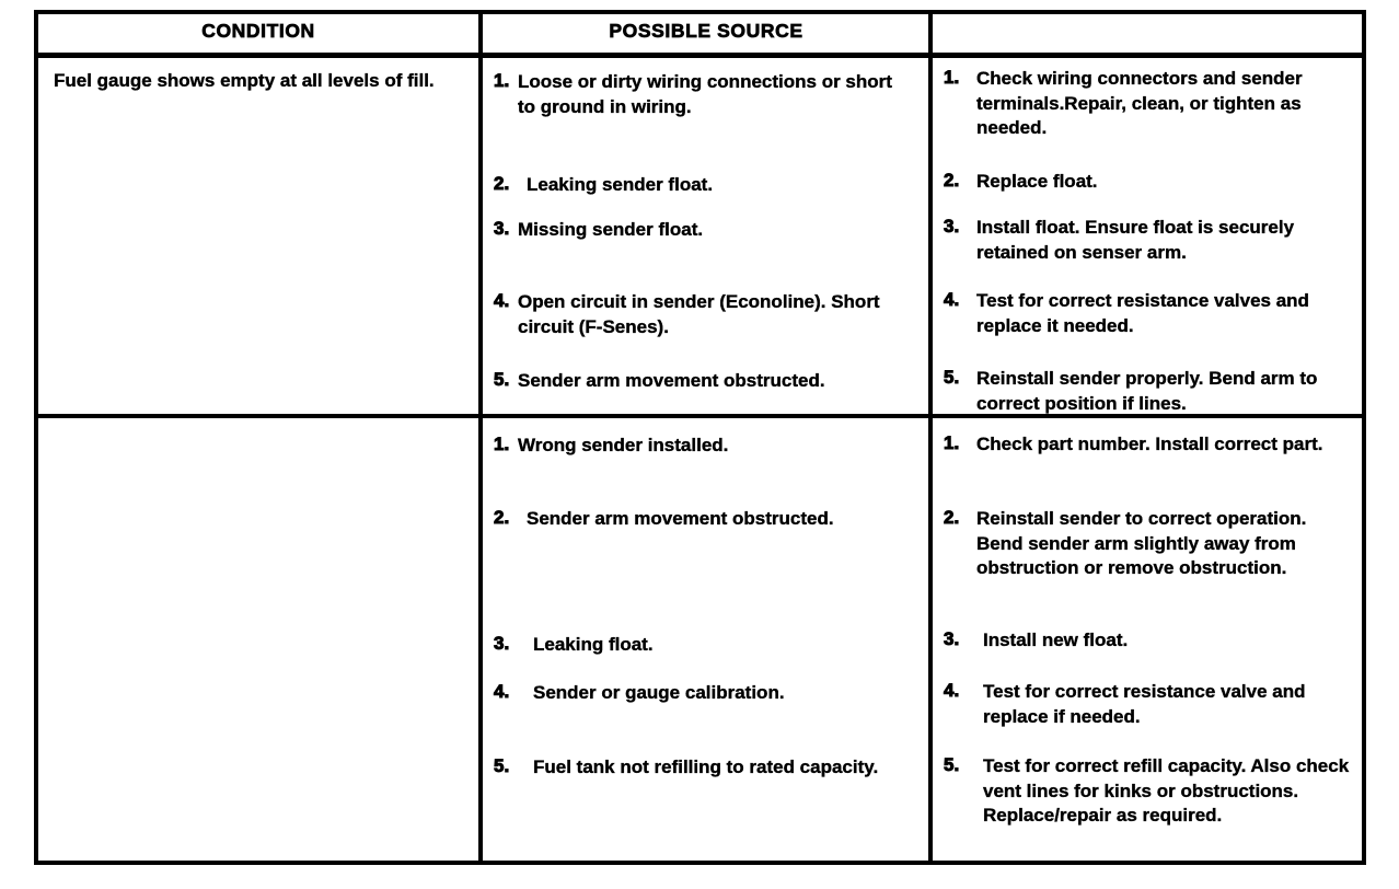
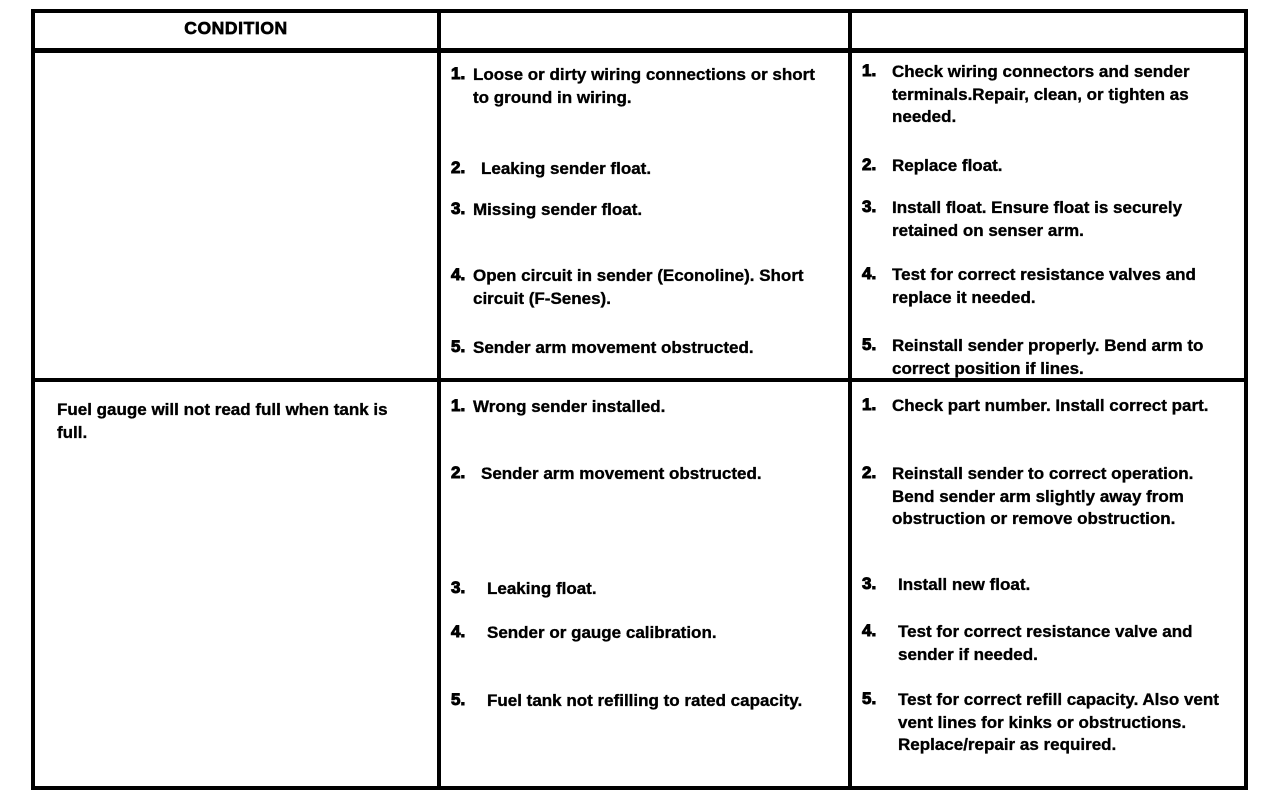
  CONDITION
- POSSIBLE SOURCE
- Fuel gauge shows empty at all levels of fill.
  1.
  Loose or dirty wiring connections or short to ground in wiring.
  2.
  Leaking sender float.
  3.
  Missing sender float.
  4.
  Open circuit in sender (Econoline). Short circuit (F-Senes).
  5.
  Sender arm movement obstructed.
  1.
  Check wiring connectors and sender terminals.Repair, clean, or tighten as needed.
  2.
  Replace float.
  3.
  Install float. Ensure float is securely retained on senser arm.
  4.
  Test for correct resistance valves and replace it needed.
  5.
  Reinstall sender properly. Bend arm to correct position if lines.
+ Fuel gauge will not read full when tank is full.
  1.
  Wrong sender installed.
  2.
  Sender arm movement obstructed.
  3.
  Leaking float.
  4.
  Sender or gauge calibration.
  5.
  Fuel tank not refilling to rated capacity.
  1.
  Check part number. Install correct part.
  2.
  Reinstall sender to correct operation. Bend sender arm slightly away from obstruction or remove obstruction.
  3.
  Install new float.
  4.
- Test for correct resistance valve and replace if needed.
+ Test for correct resistance valve and sender if needed.
  5.
- Test for correct refill capacity. Also check vent lines for kinks or obstructions. Replace/repair as required.
+ Test for correct refill capacity. Also vent vent lines for kinks or obstructions. Replace/repair as required.
